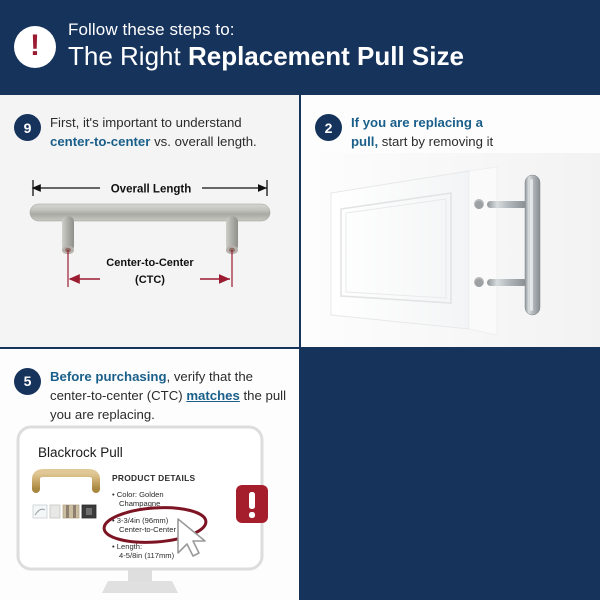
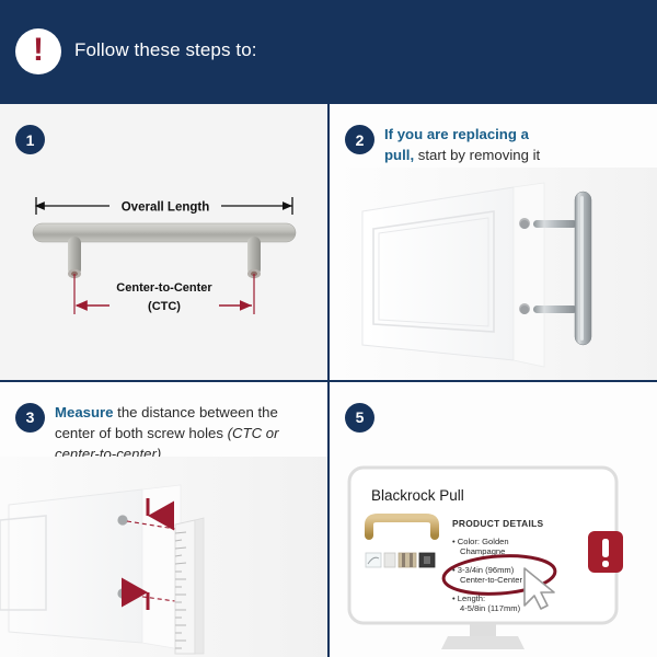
  !
  Follow these steps to:
- The Right Replacement Pull Size
- 9
+ 1
- First, it's important to understand center-to-center vs. overall length.
  Overall Length
  Center-to-Center
  (CTC)
  2
  If you are replacing a pull, start by removing it
+ 3
+ Measure the distance between the center of both screw holes (CTC or center-to-center).
  5
- Before purchasing, verify that the center-to-center (CTC) matches the pull you are replacing.
  Blackrock Pull
  PRODUCT DETAILS
  • Color: Golden
  Champagne
  • 3-3/4in (96mm)
  Center-to-Center
  • Length:
  4-5/8in (117mm)
